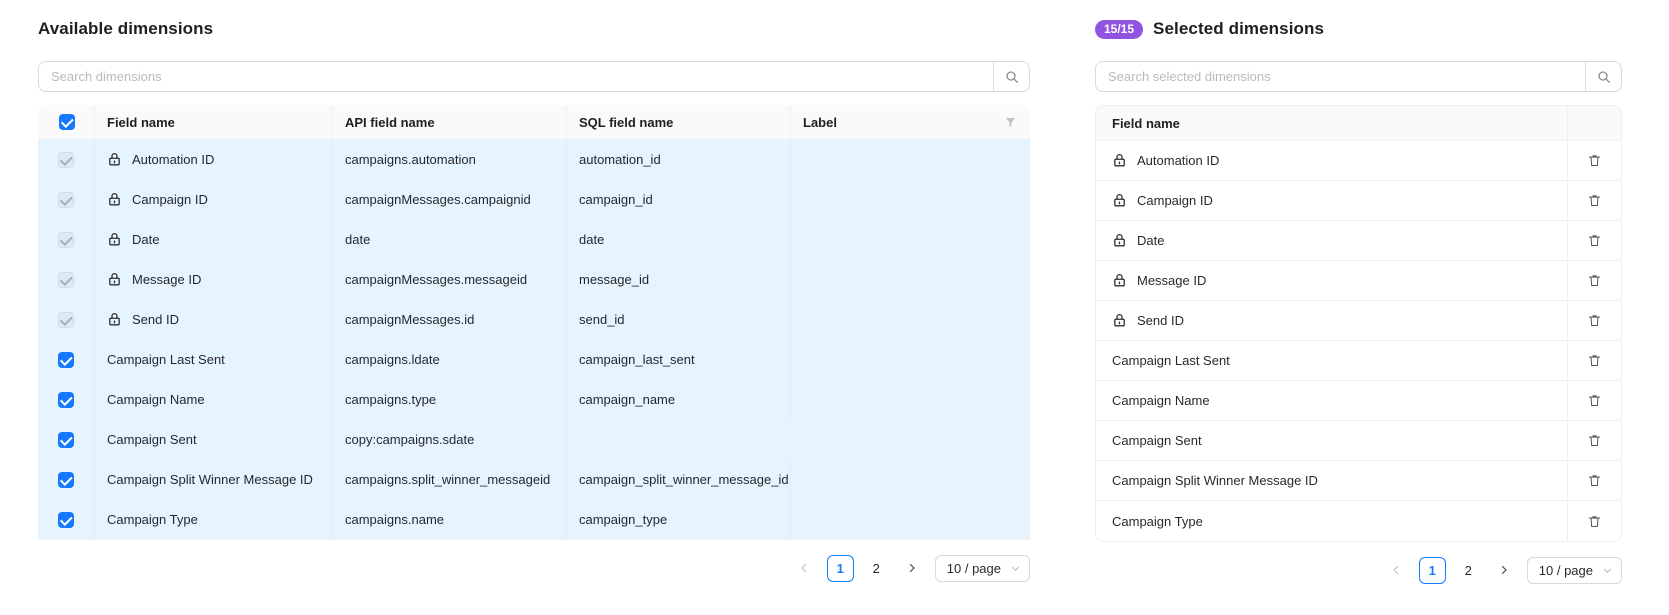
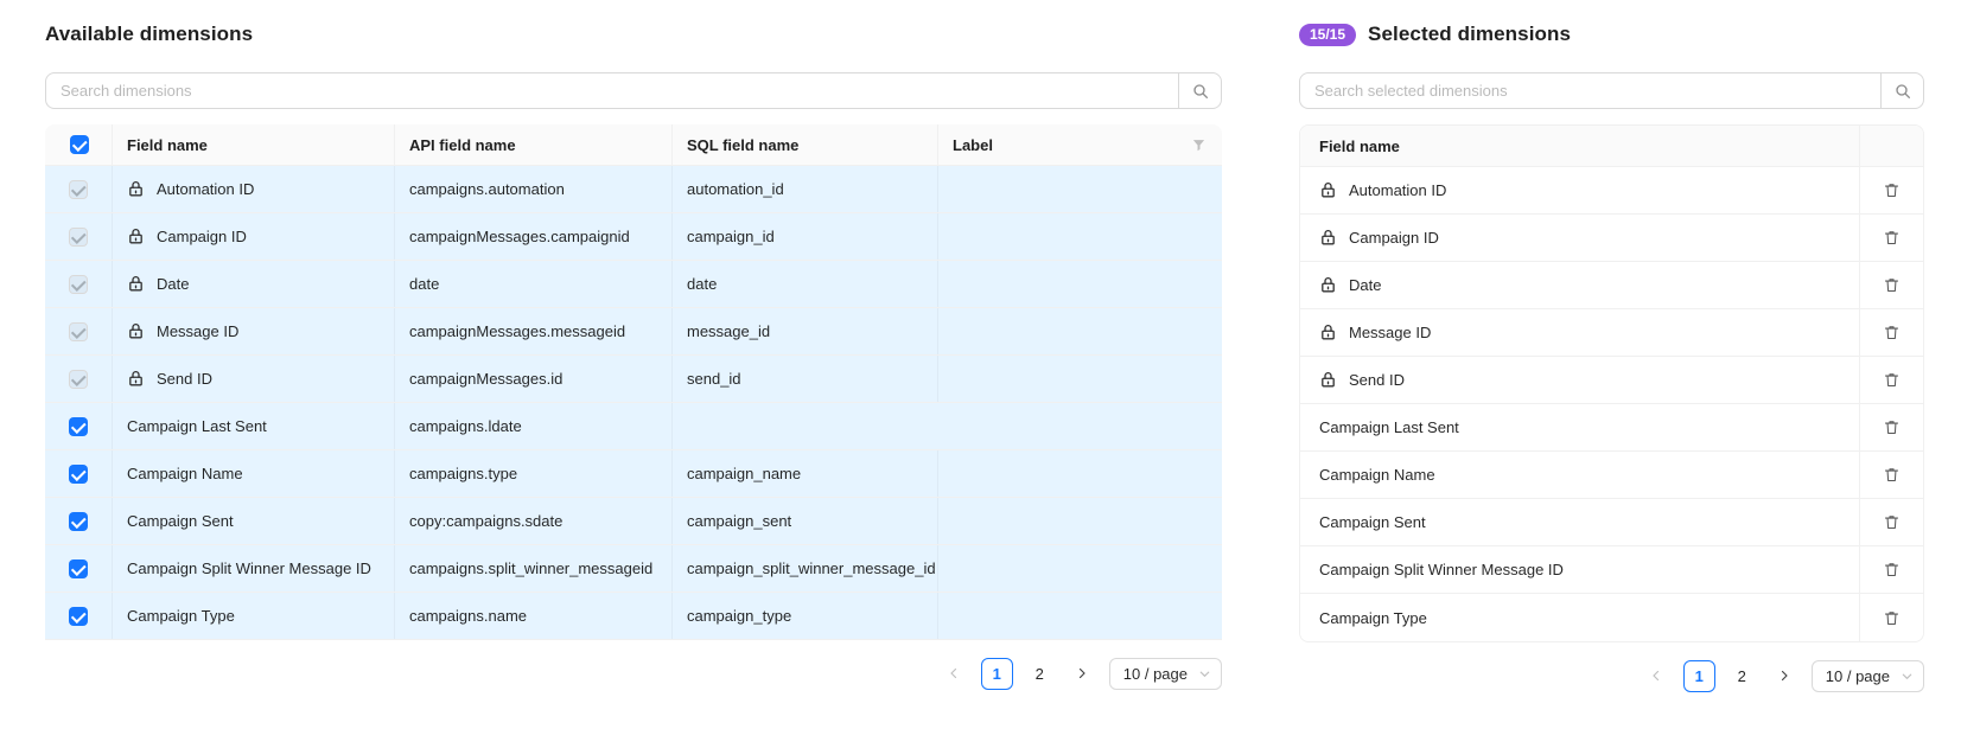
  Available dimensions
  Search dimensions
  Field name
  API field name
  SQL field name
  Label
  Automation ID
  campaigns.automation
  automation_id
  Campaign ID
  campaignMessages.campaignid
  campaign_id
  Date
  date
  date
  Message ID
  campaignMessages.messageid
  message_id
  Send ID
  campaignMessages.id
  send_id
  Campaign Last Sent
  campaigns.ldate
- campaign_last_sent
  Campaign Name
  campaigns.type
  campaign_name
  Campaign Sent
  copy:campaigns.sdate
+ campaign_sent
  Campaign Split Winner Message ID
  campaigns.split_winner_messageid
  campaign_split_winner_message_id
  Campaign Type
  campaigns.name
  campaign_type
  1
  2
  10 / page
  15/15
  Selected dimensions
  Search selected dimensions
  Field name
  Automation ID
  Campaign ID
  Date
  Message ID
  Send ID
  Campaign Last Sent
  Campaign Name
  Campaign Sent
  Campaign Split Winner Message ID
  Campaign Type
  1
  2
  10 / page
